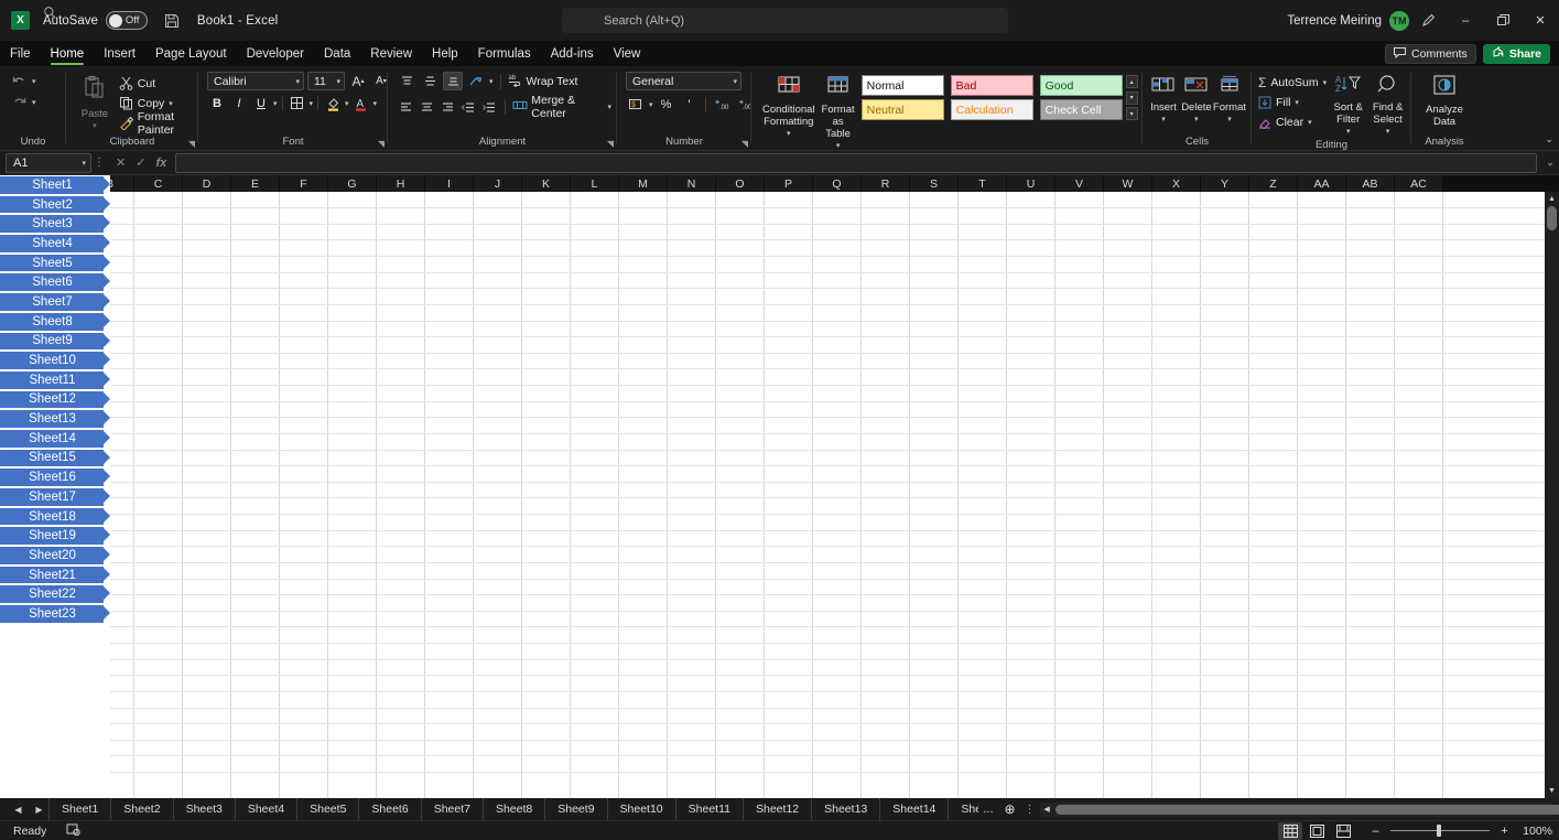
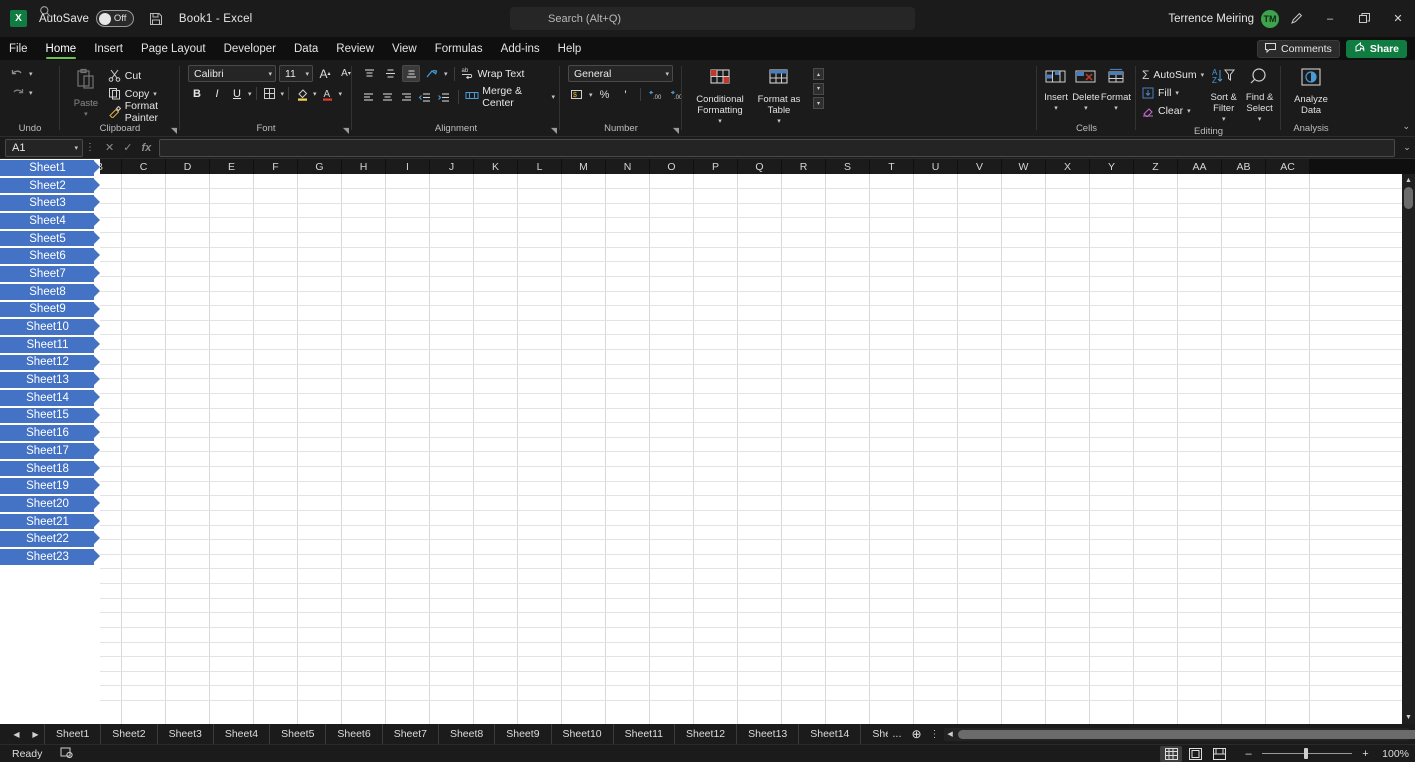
  X
  AutoSave
  Off
  Book1 - Excel
  Search (Alt+Q)
  Terrence Meiring
  TM
  –
  ✕
  File
  Home
  Insert
  Page Layout
  Developer
  Data
  Review
- Help
+ View
  Formulas
  Add-ins
- View
+ Help
  Comments
  Share
  Undo
  Paste
  Cut
  Copy
  Format Painter
  Clipboard
  ◥
  Calibri
  11
  A
  A
  B
  I
  U
  A
  Font
  ◥
  Wrap Text
  Merge & Center
  Alignment
  ◥
  General
  %
  '
  Number
  ◥
  Conditional
  Formatting
  Format as
  Table
- Normal
- Bad
- Good
- Neutral
- Calculation
- Check Cell
  Insert
  Delete
  Format
  Cells
  Σ
  AutoSum
  Fill
  Clear
  A
  Z
  Sort &
  Filter
  Find &
  Select
  Editing
  Analyze
  Data
  Analysis
  ⌄
  A1
  ⋮
  ✕
  ✓
  fx
  ⌄
  C
  D
  E
  F
  G
  H
  I
  J
  K
  L
  M
  N
  O
  P
  Q
  R
  S
  T
  U
  V
  W
  X
  Y
  Z
  AA
  AB
  AC
  Sheet1
  Sheet2
  Sheet3
  Sheet4
  Sheet5
  Sheet6
  Sheet7
  Sheet8
  Sheet9
  Sheet10
  Sheet11
  Sheet12
  Sheet13
  Sheet14
  Sheet15
  Sheet16
  Sheet17
  Sheet18
  Sheet19
  Sheet20
  Sheet21
  Sheet22
  Sheet23
  ◀
  ▶
  Sheet1
  Sheet2
  Sheet3
  Sheet4
  Sheet5
  Sheet6
  Sheet7
  Sheet8
  Sheet9
  Sheet10
  Sheet11
  Sheet12
  Sheet13
  Sheet14
  She
  ...
  ⊕
  ⋮
  Ready
  –
  +
  100%
